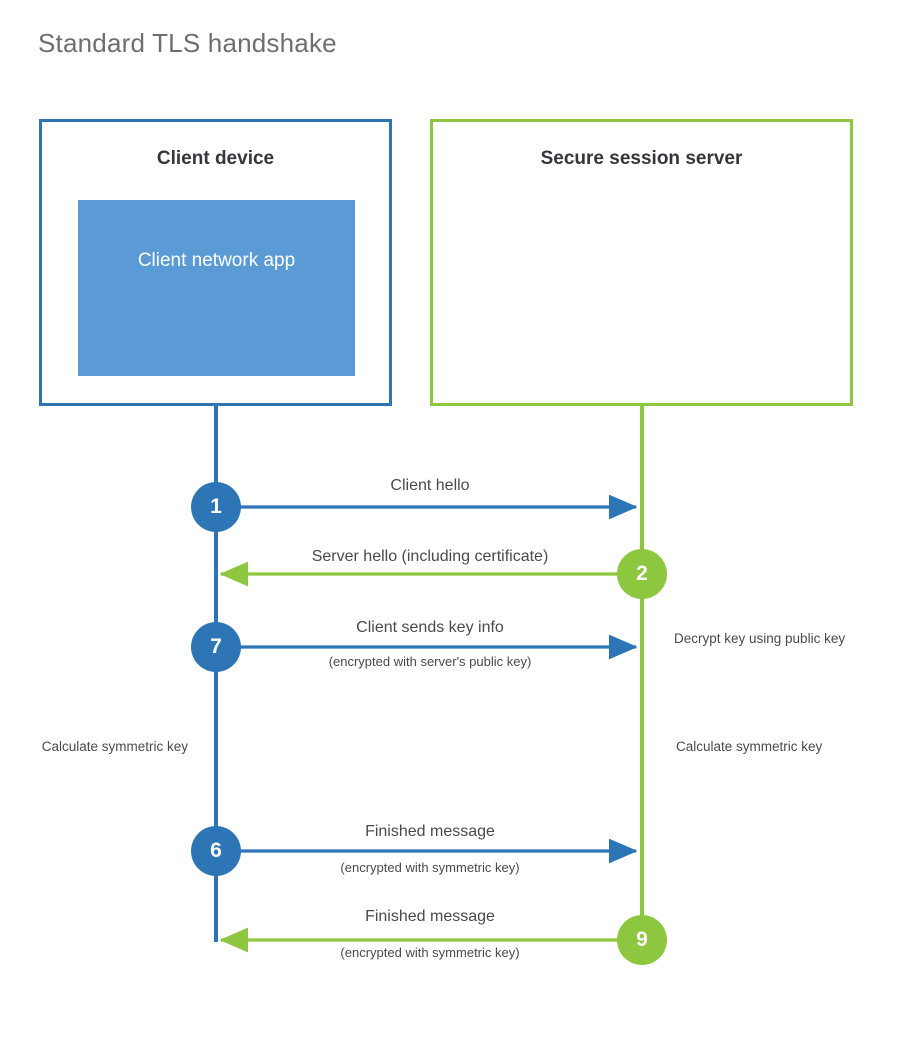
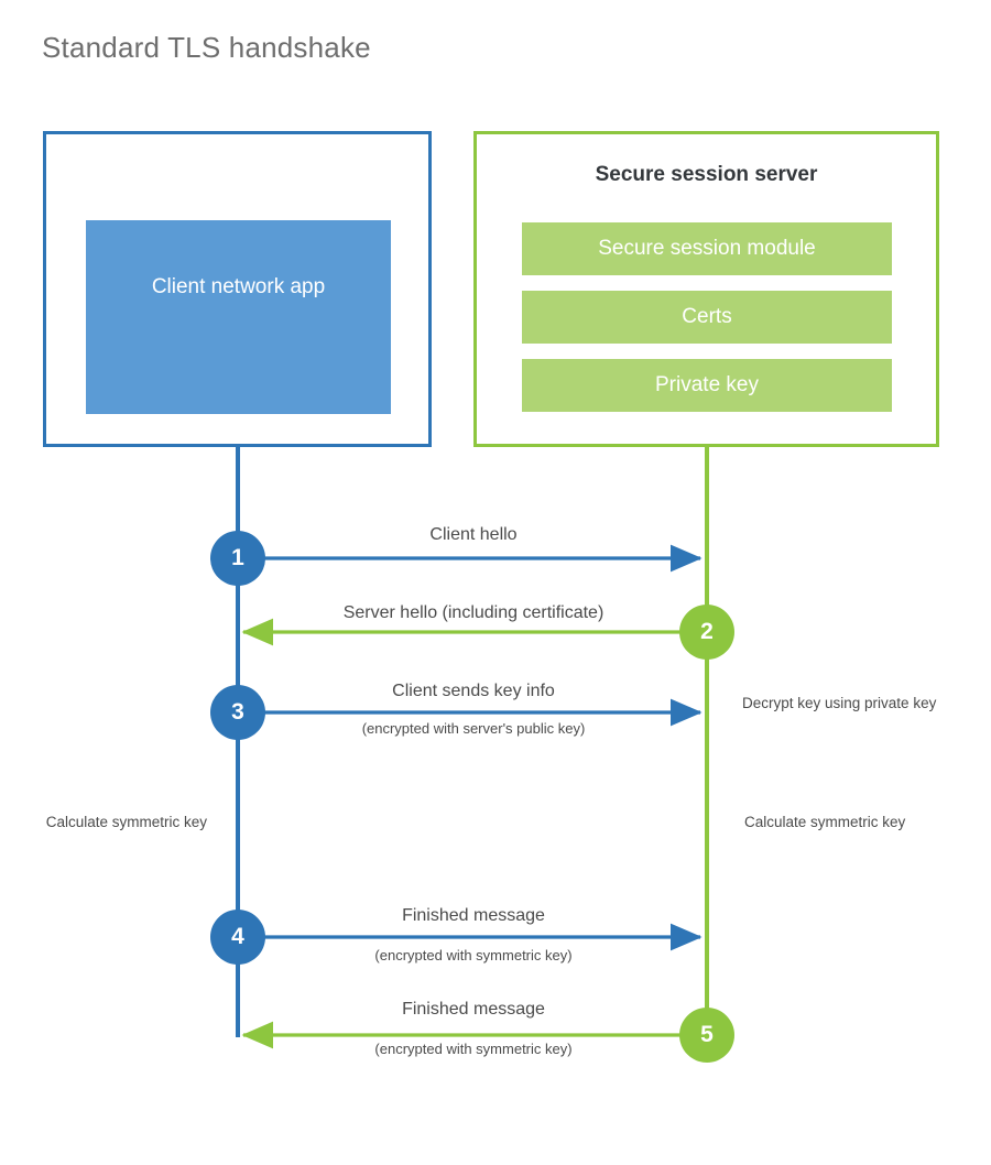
  Standard TLS handshake
- Client device
  Client network app
  Secure session server
+ Secure session module
+ Certs
+ Private key
  1
  2
- 7
+ 3
- 6
+ 4
- 9
+ 5
  Client hello
  Server hello (including certificate)
  Client sends key info
  (encrypted with server's public key)
  Finished message
  (encrypted with symmetric key)
  Finished message
  (encrypted with symmetric key)
- Decrypt key using public key
+ Decrypt key using private key
  Calculate symmetric key
  Calculate symmetric key
